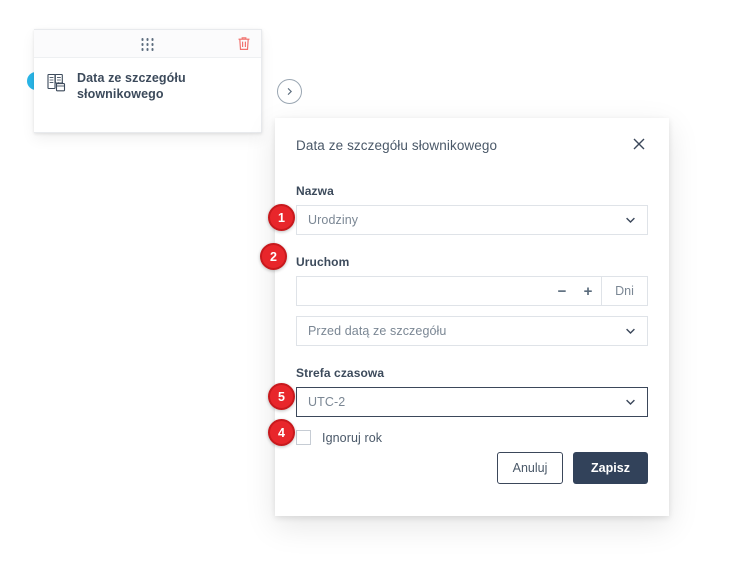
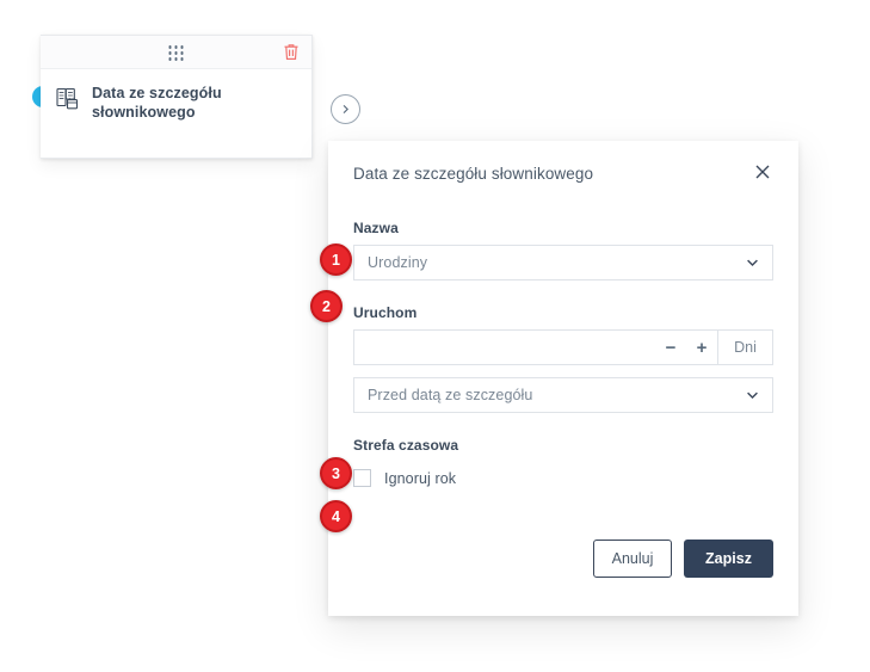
  Data ze szczegółu słownikowego
  Data ze szczegółu słownikowego
  Nazwa
  Urodziny
  Uruchom
  −
  +
  Dni
  Przed datą ze szczegółu
  Strefa czasowa
- UTC-2
  Ignoruj rok
  Anuluj
  Zapisz
  1
  2
- 5
+ 3
  4
